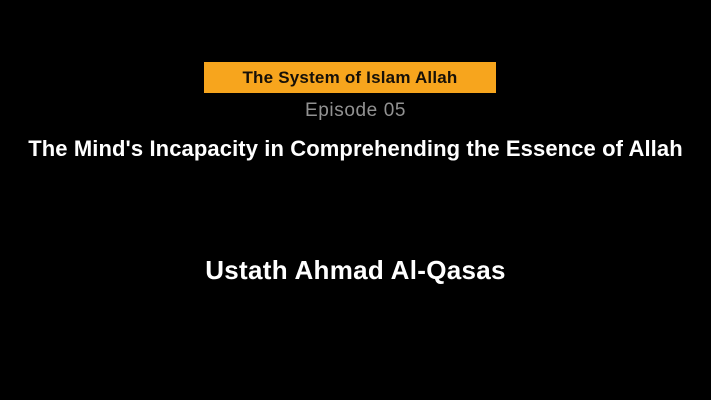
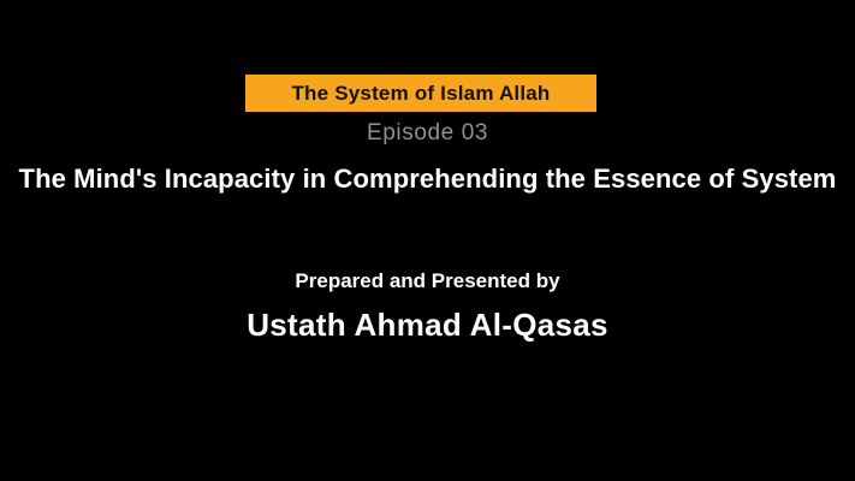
  The System of Islam Allah
- Episode 05
+ Episode 03
- The Mind's Incapacity in Comprehending the Essence of Allah
+ The Mind's Incapacity in Comprehending the Essence of System
+ Prepared and Presented by
  Ustath Ahmad Al-Qasas
